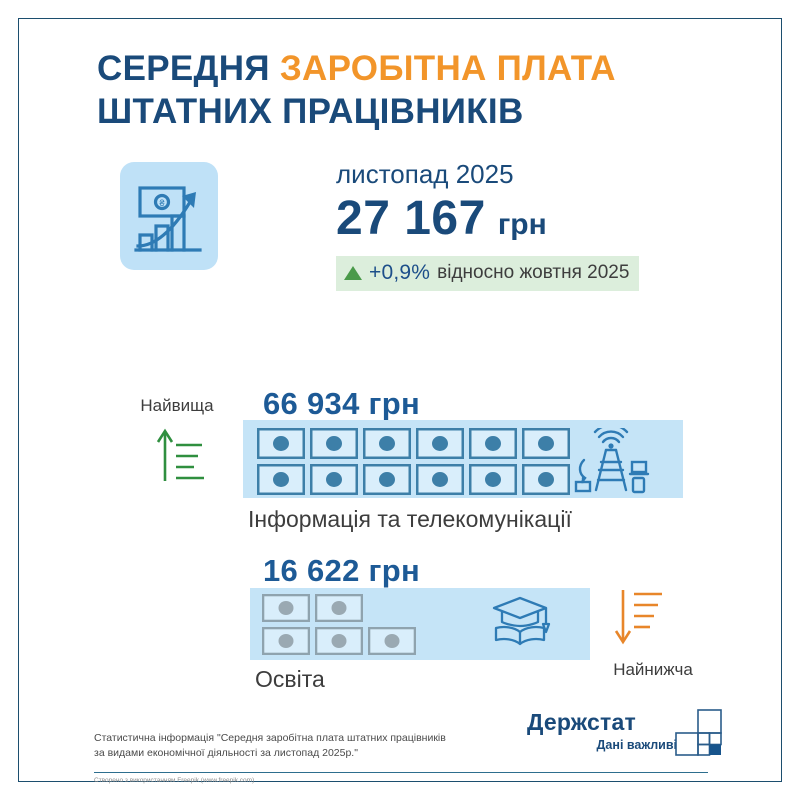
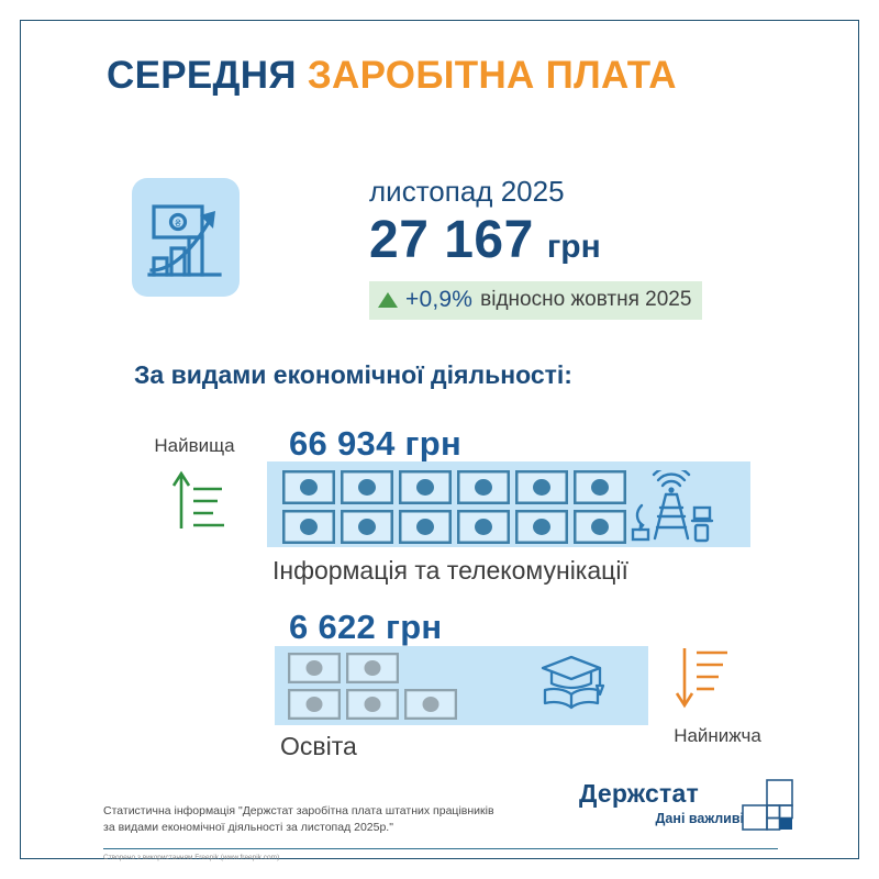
  СЕРЕДНЯ ЗАРОБІТНА ПЛАТА
- ШТАТНИХ ПРАЦІВНИКІВ
  ₴
  листопад 2025
  27 167
  грн
  +0,9%
  відносно жовтня 2025
+ За видами економічної діяльності:
  Найвища
  66 934 грн
  Інформація та телекомунікації
- 16 622 грн
+ 6 622 грн
  Освіта
  Найнижча
- Статистична інформація "Середня заробітна плата штатних працівників
+ Статистична інформація "Держстат заробітна плата штатних працівників
  за видами економічної діяльності за листопад 2025р."
  Держстат
  Дані важлив
